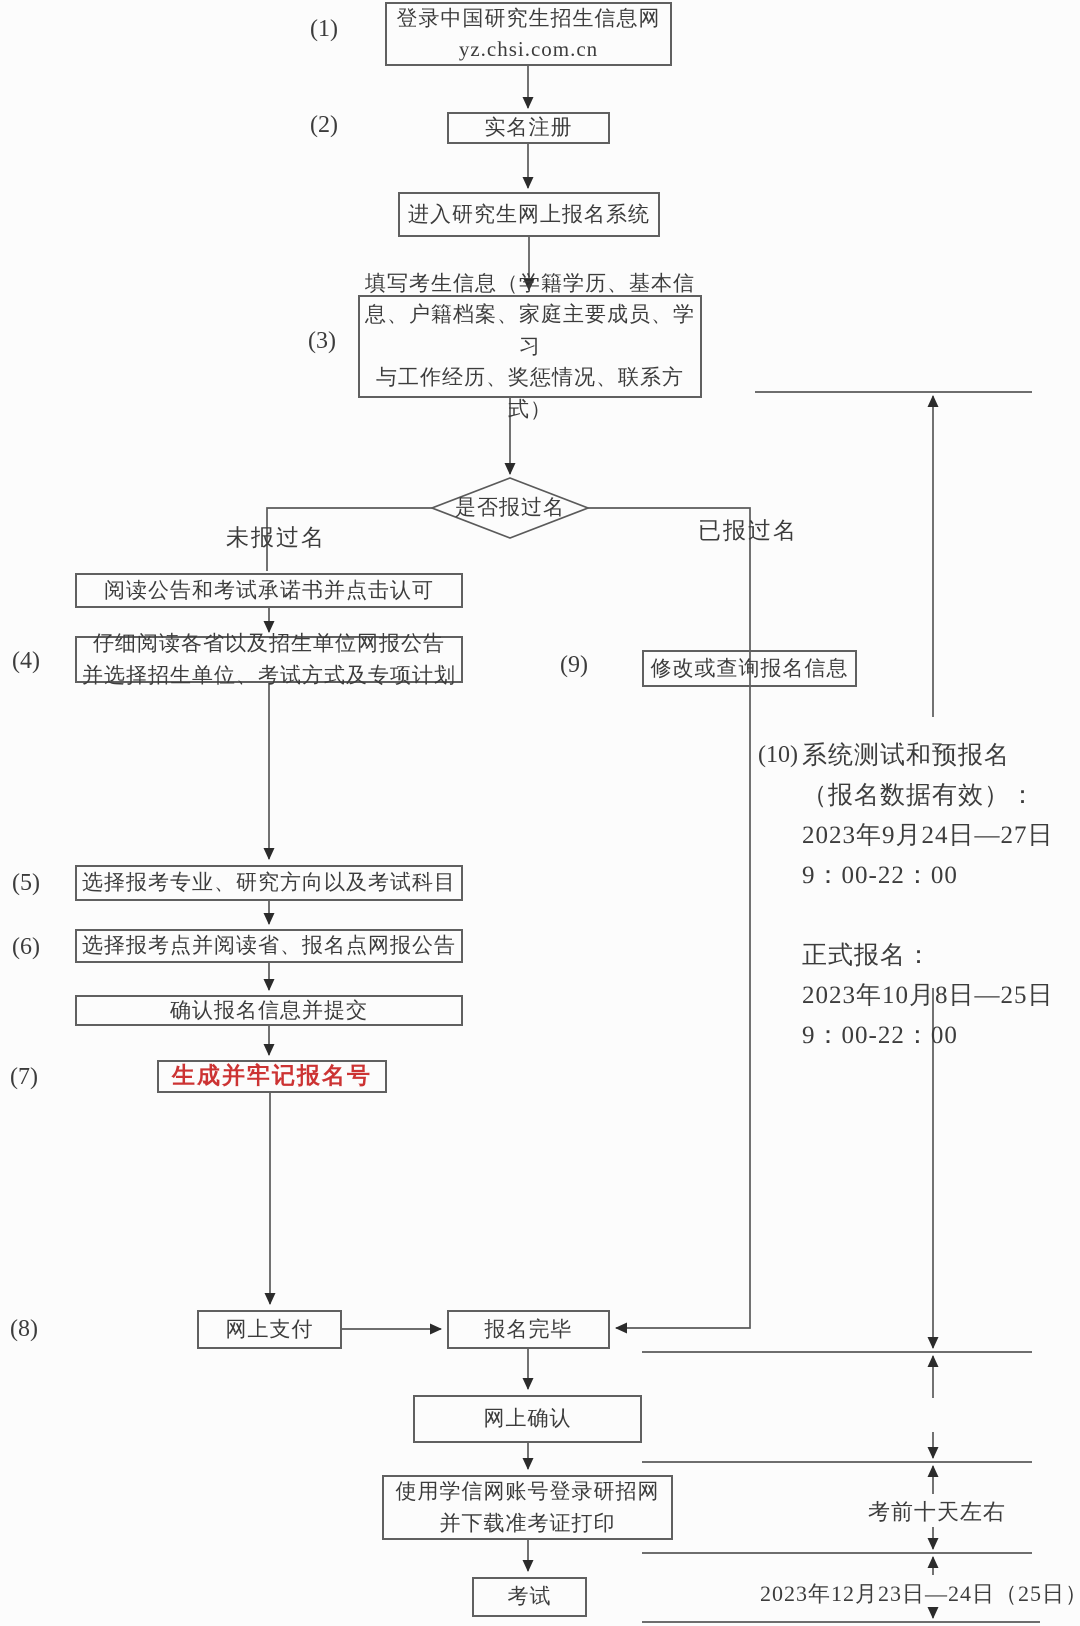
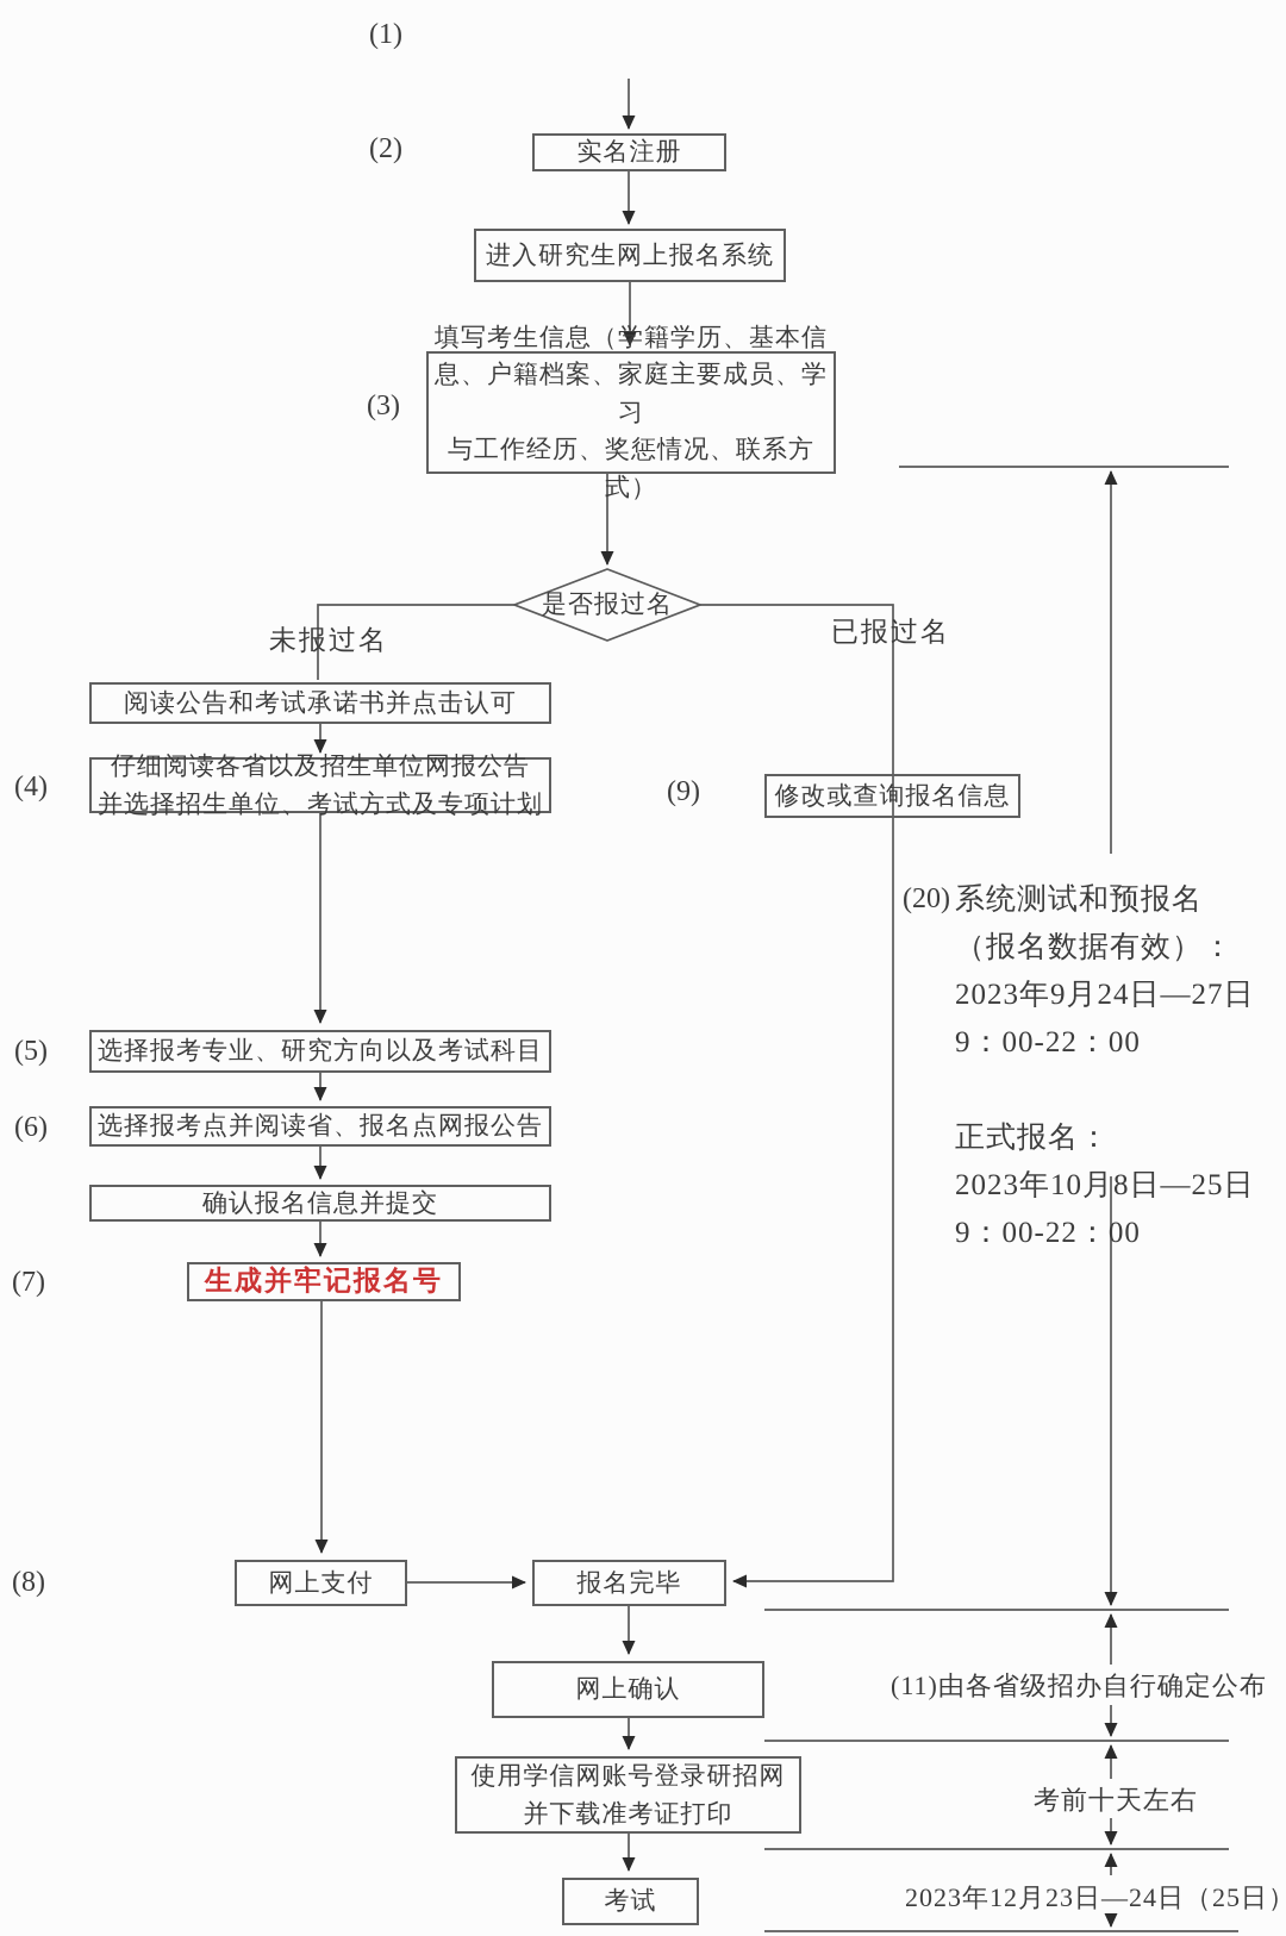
- 登录中国研究生招生信息网
- yz.chsi.com.cn
  实名注册
  进入研究生网上报名系统
  填写考生信息（学籍学历、基本信
  息、户籍档案、家庭主要成员、学习
  与工作经历、奖惩情况、联系方式）
  是否报过名
  阅读公告和考试承诺书并点击认可
  仔细阅读各省以及招生单位网报公告
  并选择招生单位、考试方式及专项计划
  选择报考专业、研究方向以及考试科目
  选择报考点并阅读省、报名点网报公告
  确认报名信息并提交
  生成并牢记报名号
  网上支付
  修改或查询报名信息
  报名完毕
  网上确认
  使用学信网账号登录研招网
  并下载准考证打印
  考试
  (1)
  (2)
  (3)
  (4)
  (5)
  (6)
  (7)
  (8)
  (9)
  未报过名
  已报过名
- (10)
+ (20)
  系统测试和预报名
  （报名数据有效）：
  2023年9月24日—27日
  9：00-22：00
  正式报名：
  2023年10月8日—25日
  9：00-22：00
+ (11)由各省级招办自行确定公布
  考前十天左右
  2023年12月23日—24日（25日）
